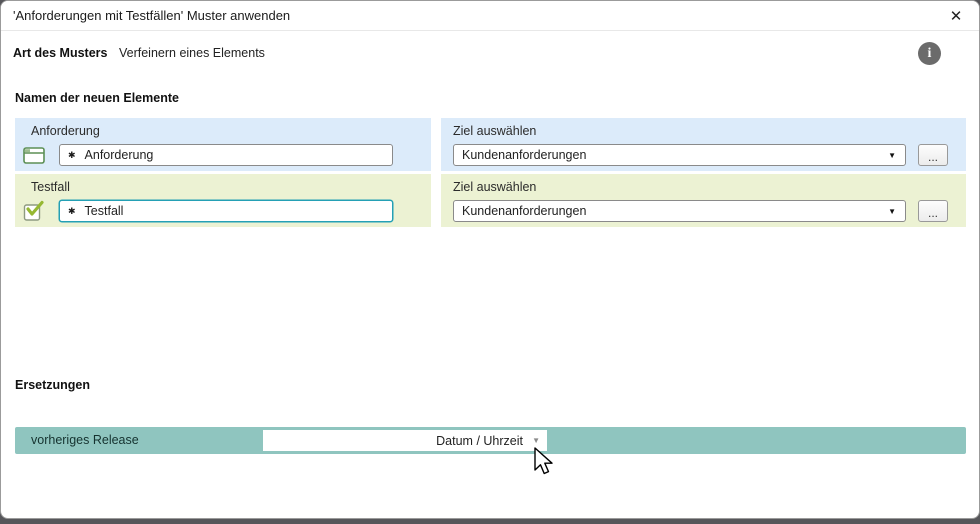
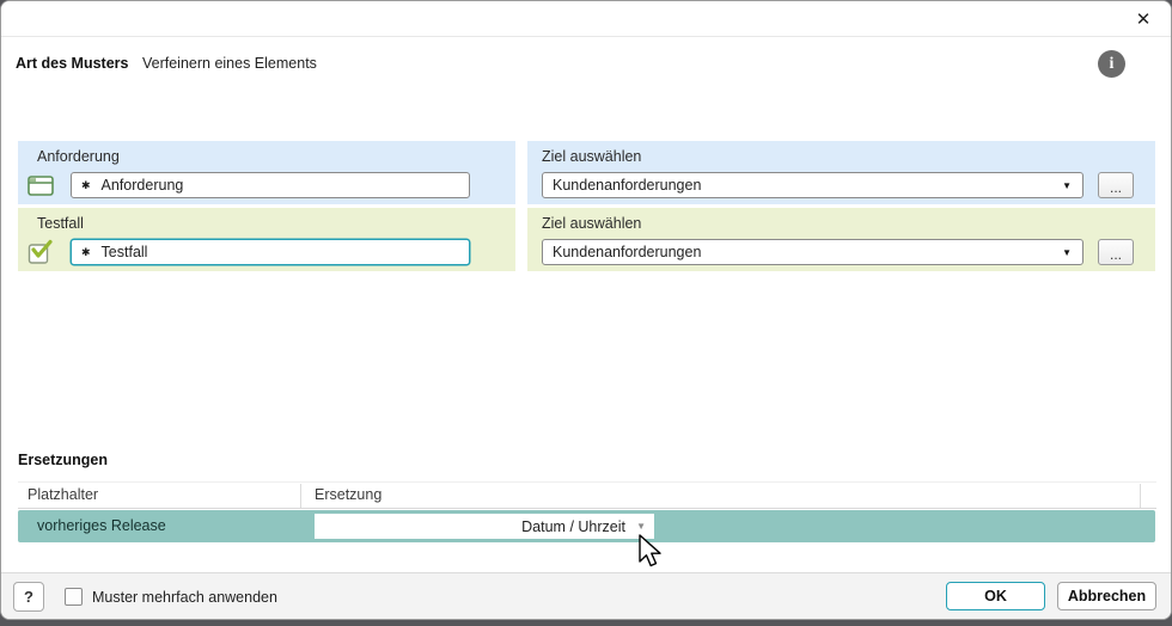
- 'Anforderungen mit Testfällen' Muster anwenden
  ✕
  Art des Musters
  Verfeinern eines Elements
  i
- Namen der neuen Elemente
  Anforderung
  ✱
  Anforderung
  Ziel auswählen
  Kundenanforderungen
  ▼
  ...
  Testfall
  ✱
  Testfall
  Ziel auswählen
  Kundenanforderungen
  ▼
  ...
  Ersetzungen
+ Platzhalter
+ Ersetzung
  vorheriges Release
  Datum / Uhrzeit
  ▼
+ ?
+ Muster mehrfach anwenden
+ OK
+ Abbrechen
